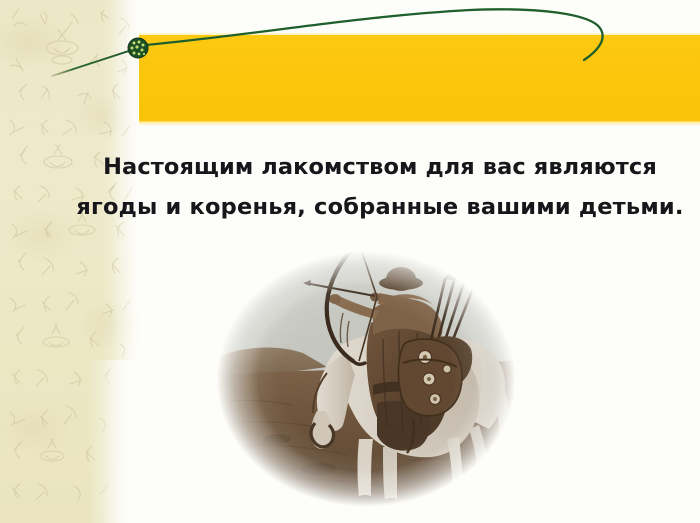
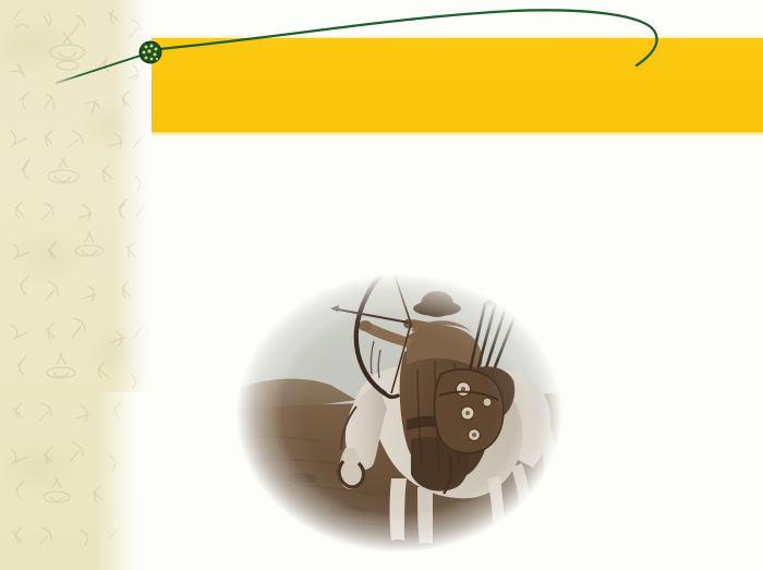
- Настоящим лакомством для вас являются
- ягоды и коренья, собранные вашими детьми.
